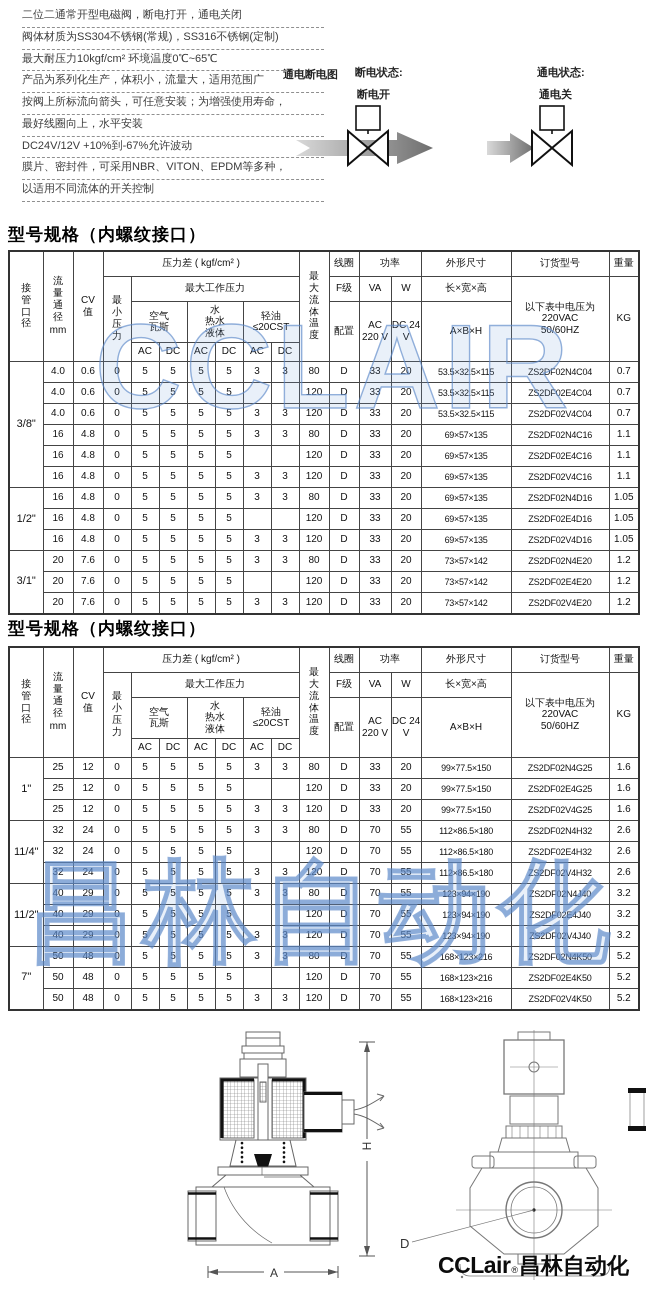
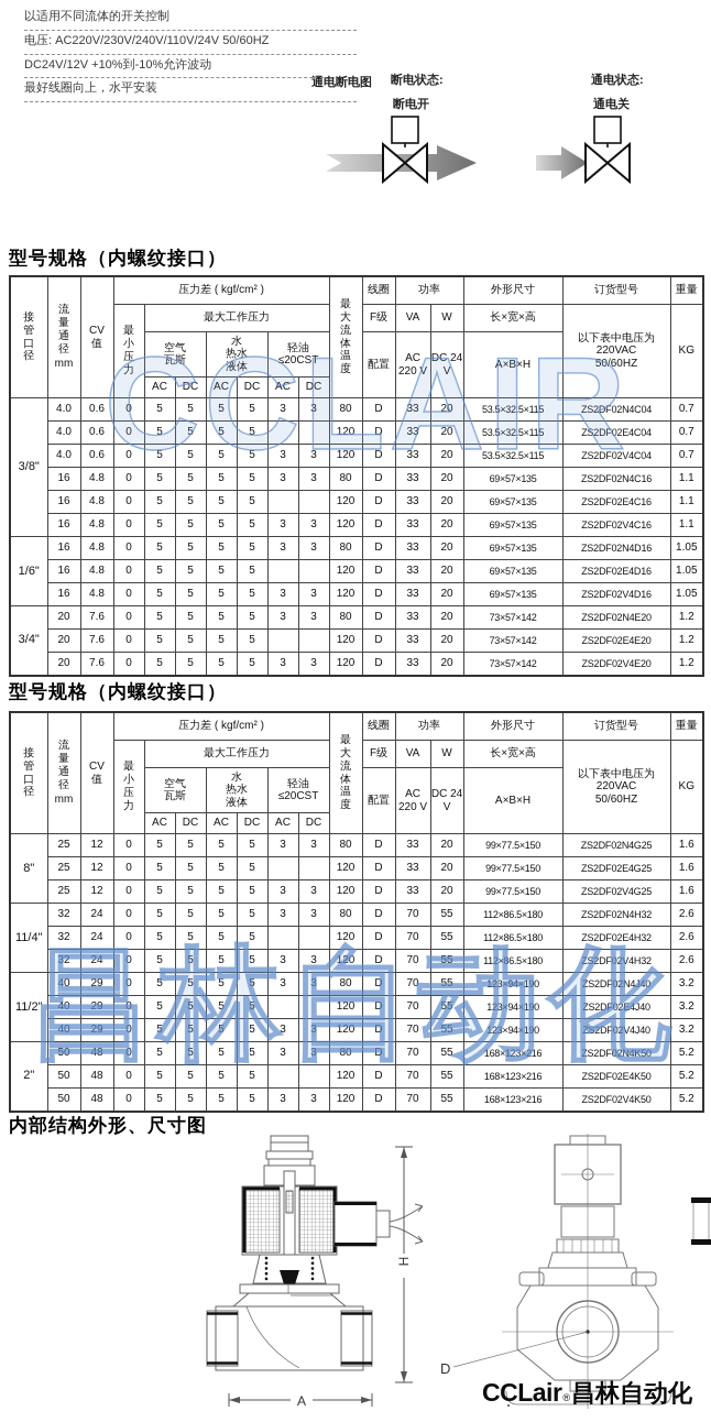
- 二位二通常开型电磁阀，断电打开，通电关闭
- 阀体材质为SS304不锈钢(常规)，SS316不锈钢(定制)
- 最大耐压力10kgf/cm² 环境温度0℃~65℃
- 产品为系列化生产，体积小，流量大，适用范围广
- 按阀上所标流向箭头，可任意安装；为增强使用寿命，
- 最好线圈向上，水平安装
+ 以适用不同流体的开关控制
+ 电压: AC220V/230V/240V/110V/24V 50/60HZ
- DC24V/12V +10%到-67%允许波动
+ DC24V/12V +10%到-10%允许波动
- 膜片、密封件，可采用NBR、VITON、EPDM等多种，
- 以适用不同流体的开关控制
+ 最好线圈向上，水平安装
  通电断电图
  断电状态:
  断电开
  通电状态:
  通电关
  型号规格（内螺纹接口）
  型号规格（内螺纹接口）
+ 内部结构外形、尺寸图
  接管口径	流量通径mm	CV值	压力差 ( kgf/cm² )	最大流体温度	线圈	功率	外形尺寸	订货型号	重量
  最小压力	最大工作压力	F级	VA	W	长×宽×高	以下表中电压为220VAC50/60HZ	KG
  空气瓦斯	水热水液体	轻油≤20CST	配置	AC 220 V	DC 24 V	A×B×H
  AC	DC	AC	DC	AC	DC
  3/8"	4.0	0.6	0	5	5	5	5	3	3	80	D	33	20	53.5×32.5×115	ZS2DF02N4C04	0.7
  4.0	0.6	0	5	5	5	5			120	D	33	20	53.5×32.5×115	ZS2DF02E4C04	0.7
  4.0	0.6	0	5	5	5	5	3	3	120	D	33	20	53.5×32.5×115	ZS2DF02V4C04	0.7
  16	4.8	0	5	5	5	5	3	3	80	D	33	20	69×57×135	ZS2DF02N4C16	1.1
  16	4.8	0	5	5	5	5			120	D	33	20	69×57×135	ZS2DF02E4C16	1.1
  16	4.8	0	5	5	5	5	3	3	120	D	33	20	69×57×135	ZS2DF02V4C16	1.1
- 1/2"	16	4.8	0	5	5	5	5	3	3	80	D	33	20	69×57×135	ZS2DF02N4D16	1.05
+ 1/6"	16	4.8	0	5	5	5	5	3	3	80	D	33	20	69×57×135	ZS2DF02N4D16	1.05
  16	4.8	0	5	5	5	5			120	D	33	20	69×57×135	ZS2DF02E4D16	1.05
  16	4.8	0	5	5	5	5	3	3	120	D	33	20	69×57×135	ZS2DF02V4D16	1.05
- 3/1"	20	7.6	0	5	5	5	5	3	3	80	D	33	20	73×57×142	ZS2DF02N4E20	1.2
+ 3/4"	20	7.6	0	5	5	5	5	3	3	80	D	33	20	73×57×142	ZS2DF02N4E20	1.2
  20	7.6	0	5	5	5	5			120	D	33	20	73×57×142	ZS2DF02E4E20	1.2
  20	7.6	0	5	5	5	5	3	3	120	D	33	20	73×57×142	ZS2DF02V4E20	1.2
  接管口径	流量通径mm	CV值	压力差 ( kgf/cm² )	最大流体温度	线圈	功率	外形尺寸	订货型号	重量
  最小压力	最大工作压力	F级	VA	W	长×宽×高	以下表中电压为220VAC50/60HZ	KG
  空气瓦斯	水热水液体	轻油≤20CST	配置	AC 220 V	DC 24 V	A×B×H
  AC	DC	AC	DC	AC	DC
- 1"	25	12	0	5	5	5	5	3	3	80	D	33	20	99×77.5×150	ZS2DF02N4G25	1.6
+ 8"	25	12	0	5	5	5	5	3	3	80	D	33	20	99×77.5×150	ZS2DF02N4G25	1.6
  25	12	0	5	5	5	5			120	D	33	20	99×77.5×150	ZS2DF02E4G25	1.6
  25	12	0	5	5	5	5	3	3	120	D	33	20	99×77.5×150	ZS2DF02V4G25	1.6
  11/4"	32	24	0	5	5	5	5	3	3	80	D	70	55	112×86.5×180	ZS2DF02N4H32	2.6
  32	24	0	5	5	5	5			120	D	70	55	112×86.5×180	ZS2DF02E4H32	2.6
  32	24	0	5	5	5	5	3	3	120	D	70	55	112×86.5×180	ZS2DF02V4H32	2.6
  11/2"	40	29	0	5	5	5	5	3	3	80	D	70	55	123×94×190	ZS2DF02N4J40	3.2
  40	29	0	5	5	5	5			120	D	70	55	123×94×190	ZS2DF02E4J40	3.2
  40	29	0	5	5	5	5	3	3	120	D	70	55	123×94×190	ZS2DF02V4J40	3.2
- 7"	50	48	0	5	5	5	5	3	3	80	D	70	55	168×123×216	ZS2DF02N4K50	5.2
+ 2"	50	48	0	5	5	5	5	3	3	80	D	70	55	168×123×216	ZS2DF02N4K50	5.2
  50	48	0	5	5	5	5			120	D	70	55	168×123×216	ZS2DF02E4K50	5.2
  50	48	0	5	5	5	5	3	3	120	D	70	55	168×123×216	ZS2DF02V4K50	5.2
  CCLAIR
  昌林自动化
  A
  D
  CCLair
  ®
  昌林自动化
